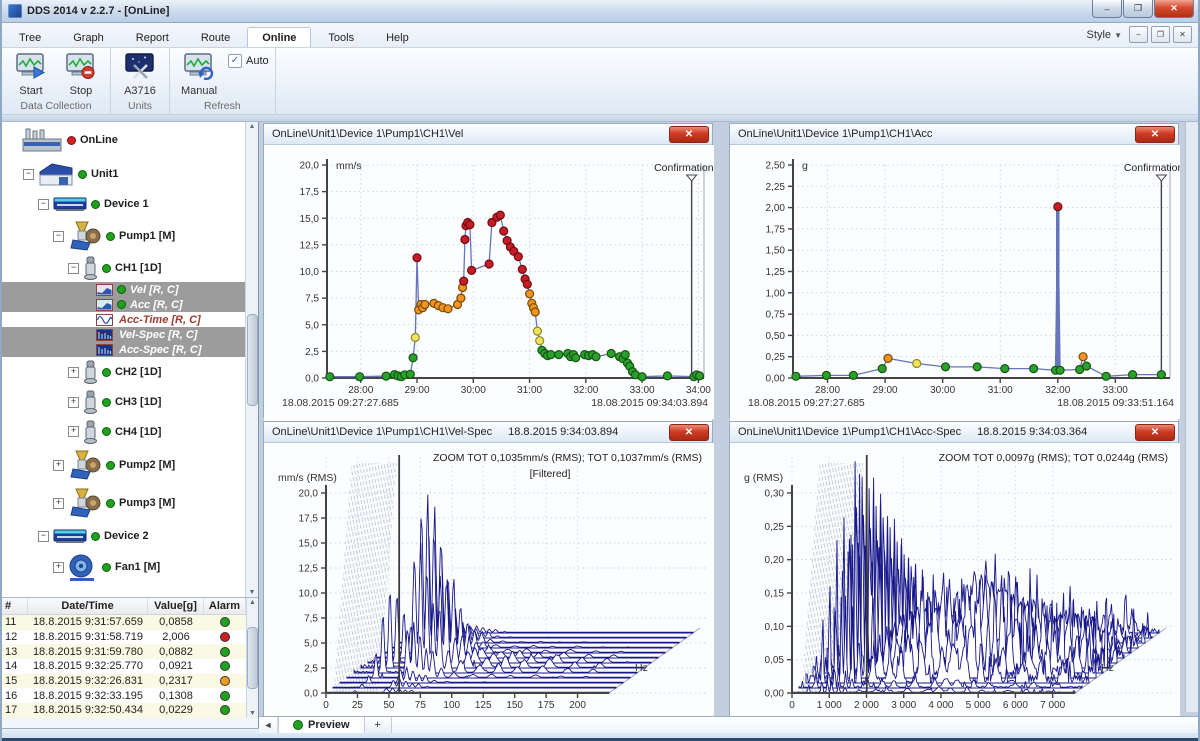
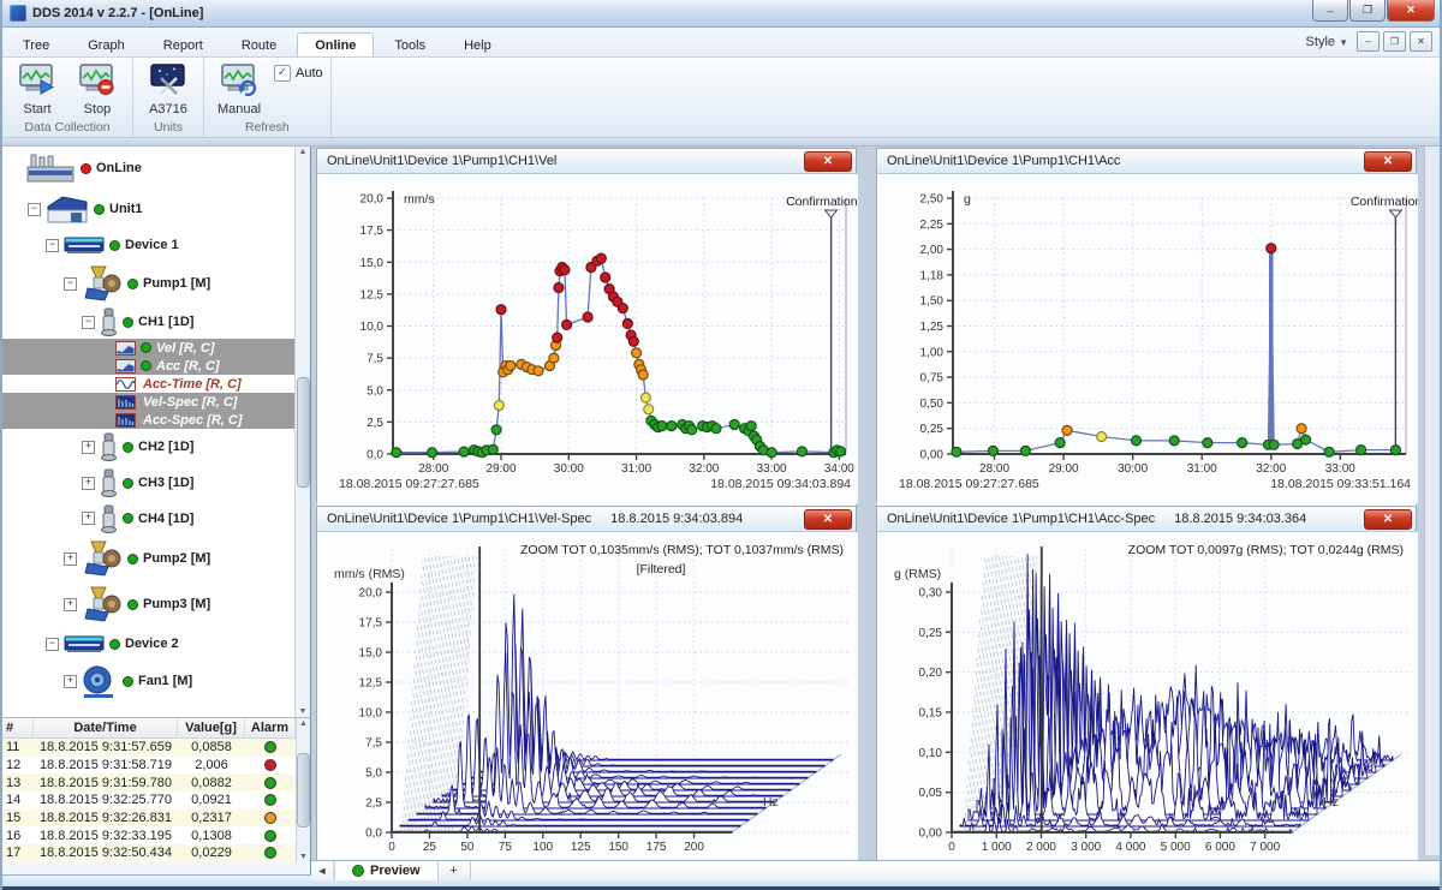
  DDS 2014 v 2.2.7 - [OnLine]
  –
  ❐
  ✕
  Tree
  Graph
  Report
  Route
  Online
  Tools
  Help
  Style ▼
  –
  ❐
  ✕
  Start
  Stop
  Data Collection
  A3716
  Units
  Manual
  ✓
  Auto
  Refresh
  OnLine
  −
  Unit1
  −
  Device 1
  −
  Pump1 [M]
  −
  CH1 [1D]
  Vel [R, C]
  Acc [R, C]
  Acc-Time [R, C]
  Vel-Spec [R, C]
  Acc-Spec [R, C]
  +
  CH2 [1D]
  +
  CH3 [1D]
  +
  CH4 [1D]
  +
  Pump2 [M]
  +
  Pump3 [M]
  −
  Device 2
  +
  Fan1 [M]
  #
  Date/Time
  Value[g]
  Alarm
  11
  18.8.2015 9:31:57.659
  0,0858
  12
  18.8.2015 9:31:58.719
  2,006
  13
  18.8.2015 9:31:59.780
  0,0882
  14
  18.8.2015 9:32:25.770
  0,0921
  15
  18.8.2015 9:32:26.831
  0,2317
  16
  18.8.2015 9:32:33.195
  0,1308
  17
  18.8.2015 9:32:50.434
  0,0229
  OnLine\Unit1\Device 1\Pump1\CH1\Vel
  ✕
  0,0
  2,5
  5,0
  7,5
  10,0
  12,5
  15,0
  17,5
  20,0
  28:00
  29:00
  30:00
  31:00
  32:00
  33:00
  34:00
  mm/s
  18.08.2015 09:27:27.685
  18.08.2015 09:34:03.894
  Confirmation
  OnLine\Unit1\Device 1\Pump1\CH1\Acc
  ✕
  0,00
  0,25
  0,50
  0,75
  1,00
  1,25
  1,50
- 1,75
+ 1,18
  2,00
  2,25
  2,50
  28:00
  29:00
  30:00
  31:00
  32:00
  33:00
  g
  18.08.2015 09:27:27.685
  18.08.2015 09:33:51.164
  Confirmatio
  OnLine\Unit1\Device 1\Pump1\CH1\Vel-Spec
  18.8.2015 9:34:03.894
  ✕
  0,0
  2,5
  5,0
  7,5
  10,0
  12,5
  15,0
  17,5
  20,0
  0
  25
  50
  75
  100
  125
  150
  175
  200
  mm/s (RMS)
  Hz
  ZOOM TOT 0,1035mm/s (RMS); TOT 0,1037mm/s (RMS)
  [Filtered]
  OnLine\Unit1\Device 1\Pump1\CH1\Acc-Spec
  18.8.2015 9:34:03.364
  ✕
  0,00
  0,05
  0,10
  0,15
  0,20
  0,25
  0,30
  0
  1 000
  2 000
  3 000
  4 000
  5 000
  6 000
  7 000
  g (RMS)
  Hz
  ZOOM TOT 0,0097g (RMS); TOT 0,0244g (RMS)
  ◄
  Preview
  +
